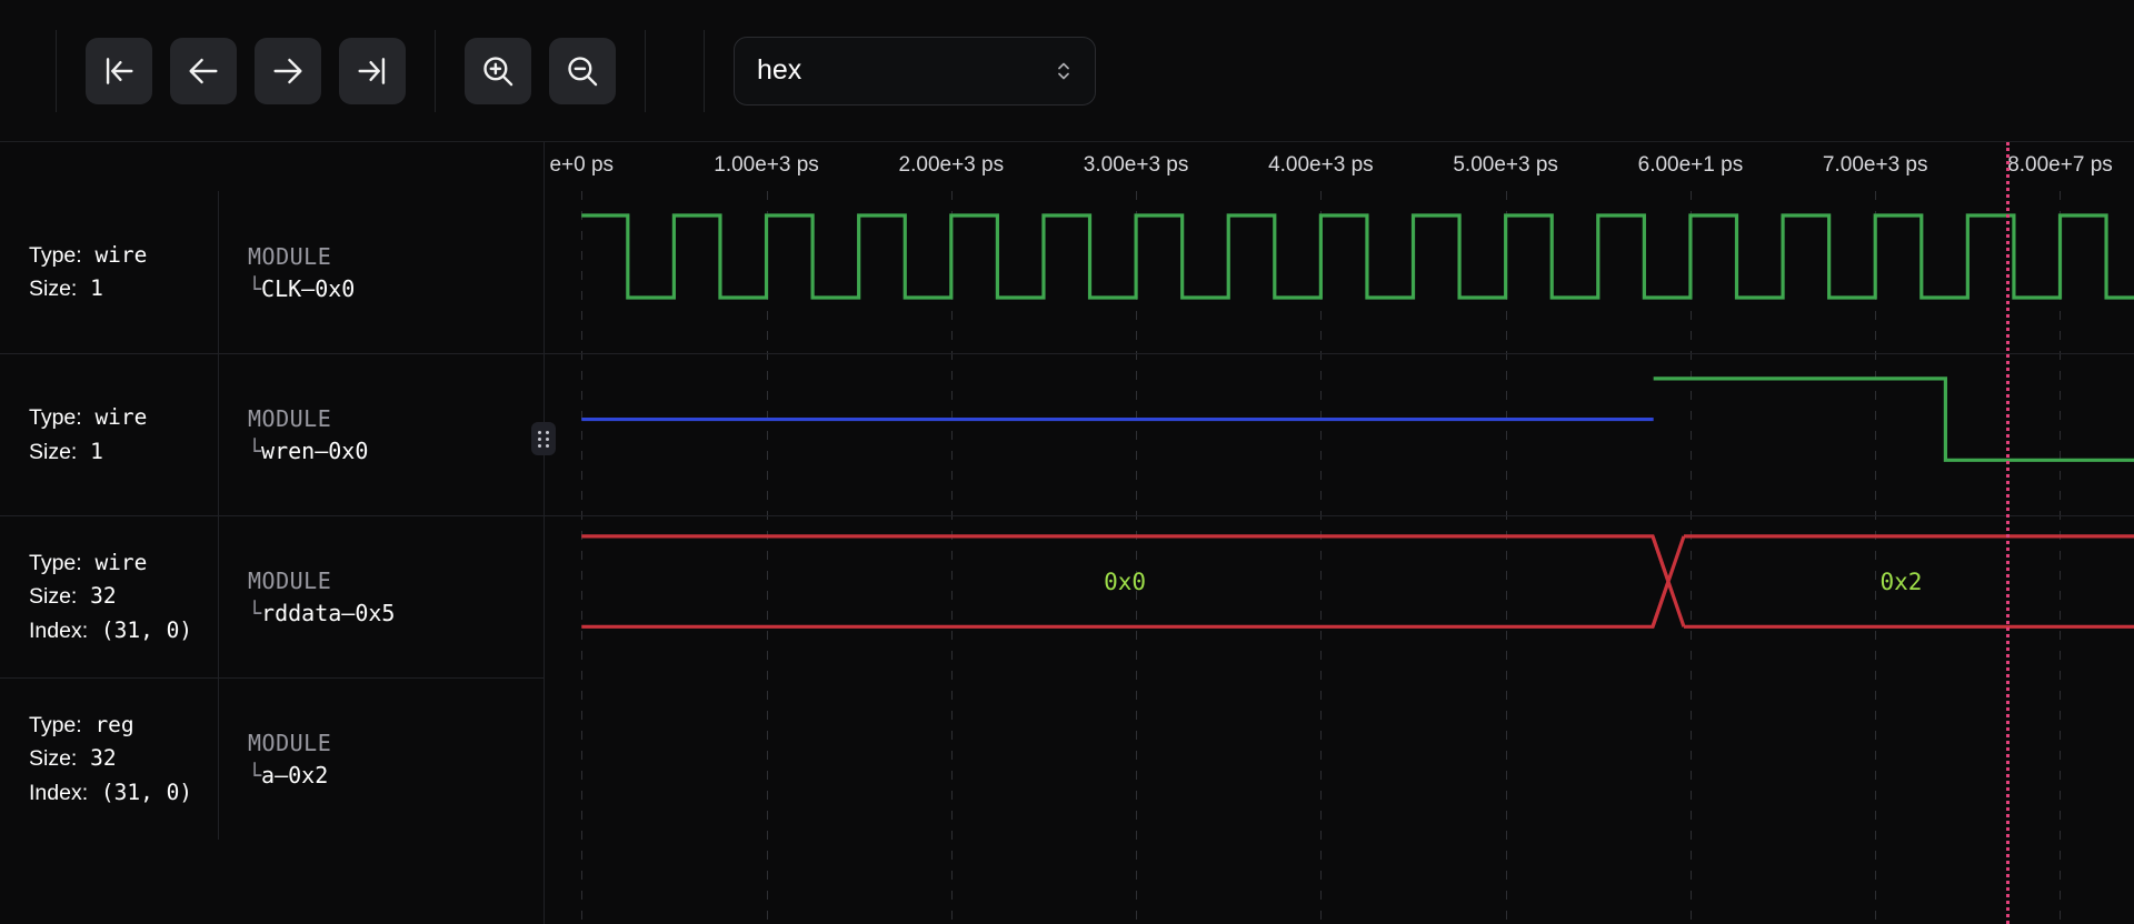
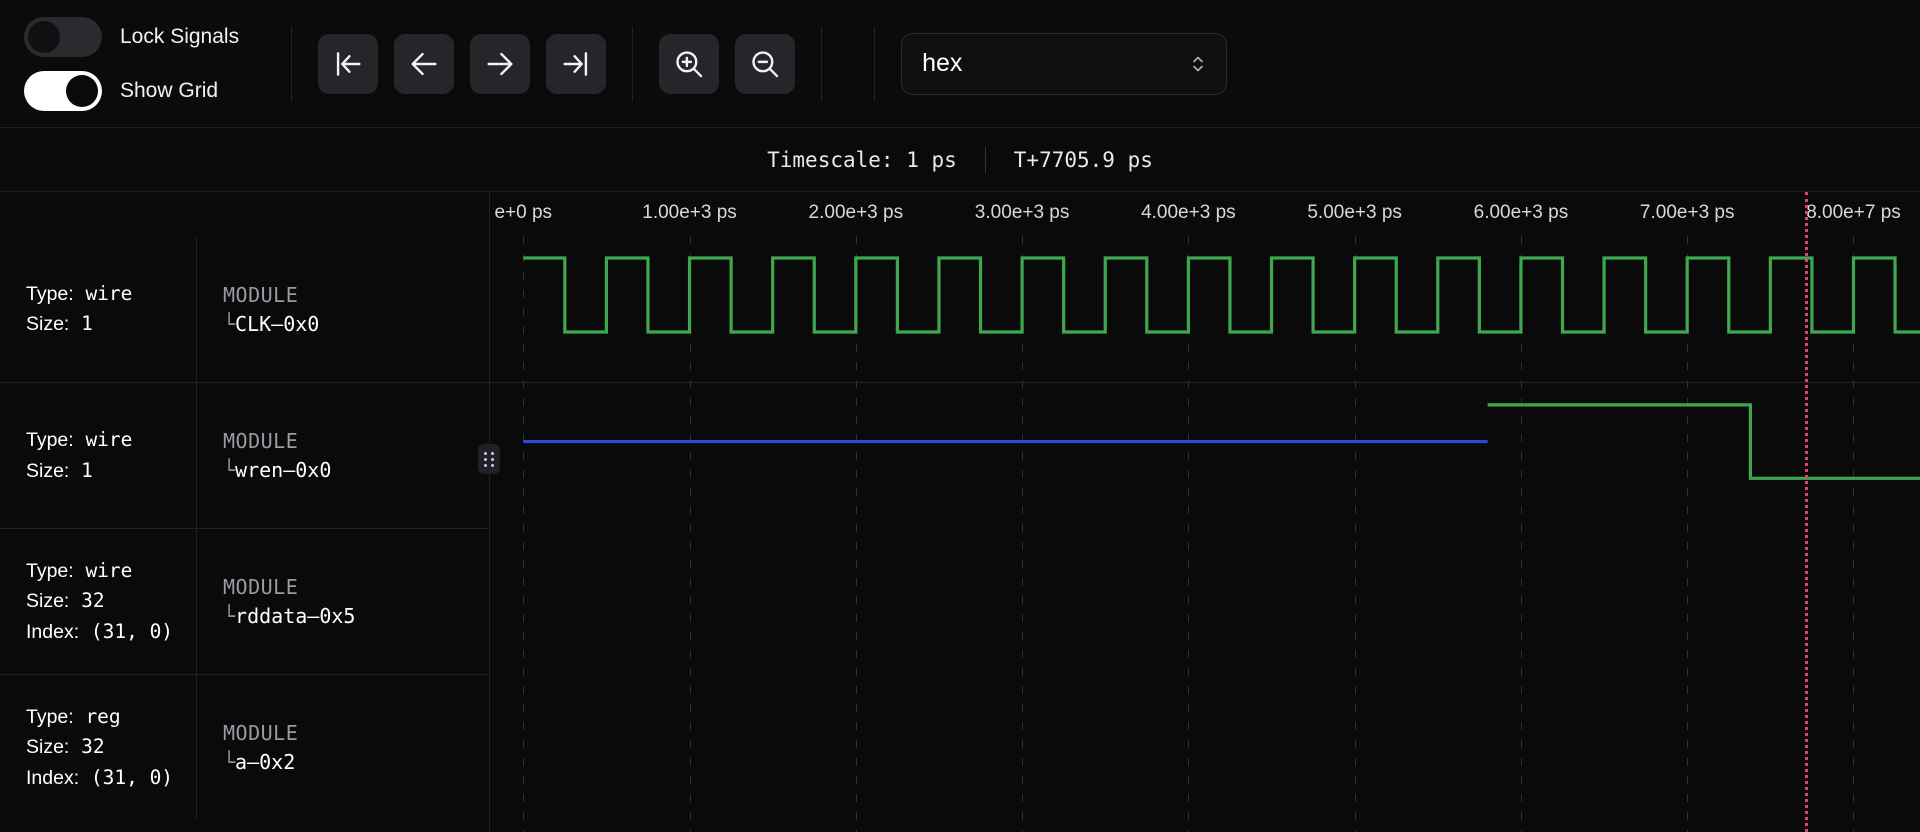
+ Lock Signals
+ Show Grid
  hex
+ Timescale: 1 ps
+ T+7705.9 ps
  Type: wire
  Size: 1
  MODULE
  └CLK—0x0
  Type: wire
  Size: 1
  MODULE
  └wren—0x0
  Type: wire
  Size: 32
  Index: (31, 0)
  MODULE
  └rddata—0x5
  Type: reg
  Size: 32
  Index: (31, 0)
  MODULE
  └a—0x2
  e+0 ps
  1.00e+3 ps
  2.00e+3 ps
  3.00e+3 ps
  4.00e+3 ps
  5.00e+3 ps
- 6.00e+1 ps
+ 6.00e+3 ps
  7.00e+3 ps
  8.00e+7 ps
- 0x0
- 0x2
